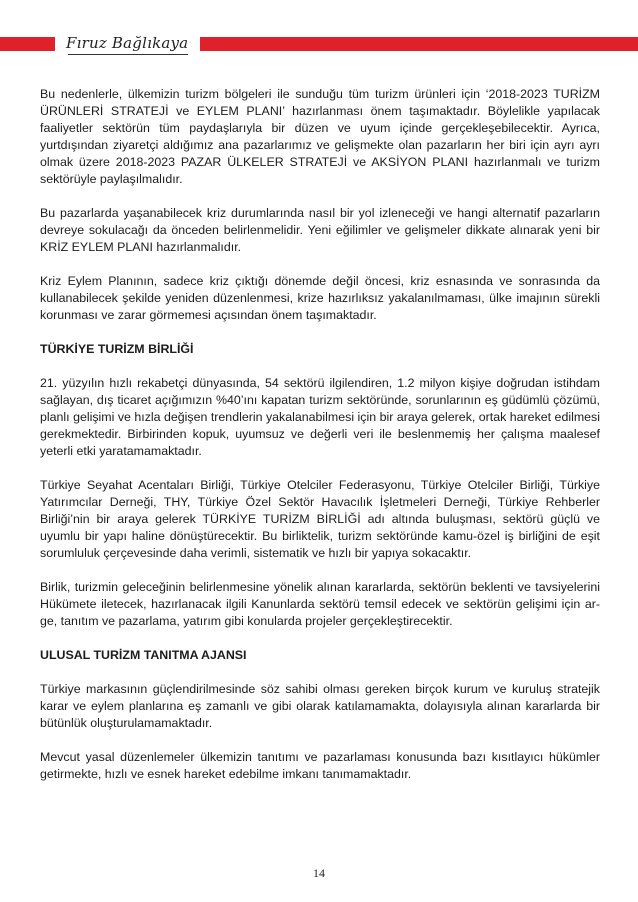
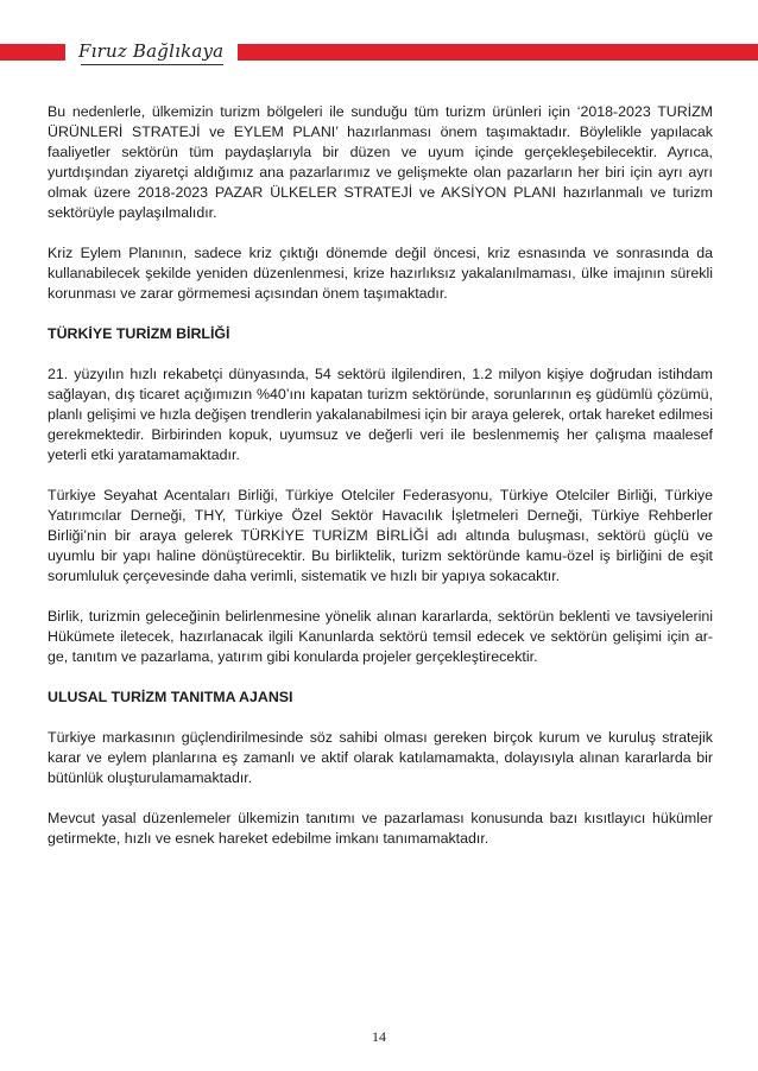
  Fıruz Bağlıkaya
  Bu nedenlerle, ülkemizin turizm bölgeleri ile sunduğu tüm turizm ürünleri için ‘2018-2023 TURİZM ÜRÜNLERİ STRATEJİ ve EYLEM PLANI’ hazırlanması önem taşımaktadır. Böylelikle yapılacak faaliyetler sektörün tüm paydaşlarıyla bir düzen ve uyum içinde gerçekleşebilecektir. Ayrıca, yurtdışından ziyaretçi aldığımız ana pazarlarımız ve gelişmekte olan pazarların her biri için ayrı ayrı olmak üzere 2018-2023 PAZAR ÜLKELER STRATEJİ ve AKSİYON PLANI hazırlanmalı ve turizm sektörüyle paylaşılmalıdır.
- Bu pazarlarda yaşanabilecek kriz durumlarında nasıl bir yol izleneceği ve hangi alternatif pazarların devreye sokulacağı da önceden belirlenmelidir. Yeni eğilimler ve gelişmeler dikkate alınarak yeni bir KRİZ EYLEM PLANI hazırlanmalıdır.
  Kriz Eylem Planının, sadece kriz çıktığı dönemde değil öncesi, kriz esnasında ve sonrasında da kullanabilecek şekilde yeniden düzenlenmesi, krize hazırlıksız yakalanılmaması, ülke imajının sürekli korunması ve zarar görmemesi açısından önem taşımaktadır.
  TÜRKİYE TURİZM BİRLİĞİ
  21. yüzyılın hızlı rekabetçi dünyasında, 54 sektörü ilgilendiren, 1.2 milyon kişiye doğrudan istihdam sağlayan, dış ticaret açığımızın %40’ını kapatan turizm sektöründe, sorunlarının eş güdümlü çözümü, planlı gelişimi ve hızla değişen trendlerin yakalanabilmesi için bir araya gelerek, ortak hareket edilmesi gerekmektedir. Birbirinden kopuk, uyumsuz ve değerli veri ile beslenmemiş her çalışma maalesef yeterli etki yaratamamaktadır.
  Türkiye Seyahat Acentaları Birliği, Türkiye Otelciler Federasyonu, Türkiye Otelciler Birliği, Türkiye Yatırımcılar Derneği, THY, Türkiye Özel Sektör Havacılık İşletmeleri Derneği, Türkiye Rehberler Birliği’nin bir araya gelerek TÜRKİYE TURİZM BİRLİĞİ adı altında buluşması, sektörü güçlü ve uyumlu bir yapı haline dönüştürecektir. Bu birliktelik, turizm sektöründe kamu-özel iş birliğini de eşit sorumluluk çerçevesinde daha verimli, sistematik ve hızlı bir yapıya sokacaktır.
  Birlik, turizmin geleceğinin belirlenmesine yönelik alınan kararlarda, sektörün beklenti ve tavsiyelerini Hükümete iletecek, hazırlanacak ilgili Kanunlarda sektörü temsil edecek ve sektörün gelişimi için ar-ge, tanıtım ve pazarlama, yatırım gibi konularda projeler gerçekleştirecektir.
  ULUSAL TURİZM TANITMA AJANSI
- Türkiye markasının güçlendirilmesinde söz sahibi olması gereken birçok kurum ve kuruluş stratejik karar ve eylem planlarına eş zamanlı ve gibi olarak katılamamakta, dolayısıyla alınan kararlarda bir bütünlük oluşturulamamaktadır.
+ Türkiye markasının güçlendirilmesinde söz sahibi olması gereken birçok kurum ve kuruluş stratejik karar ve eylem planlarına eş zamanlı ve aktif olarak katılamamakta, dolayısıyla alınan kararlarda bir bütünlük oluşturulamamaktadır.
  Mevcut yasal düzenlemeler ülkemizin tanıtımı ve pazarlaması konusunda bazı kısıtlayıcı hükümler getirmekte, hızlı ve esnek hareket edebilme imkanı tanımamaktadır.
  14
